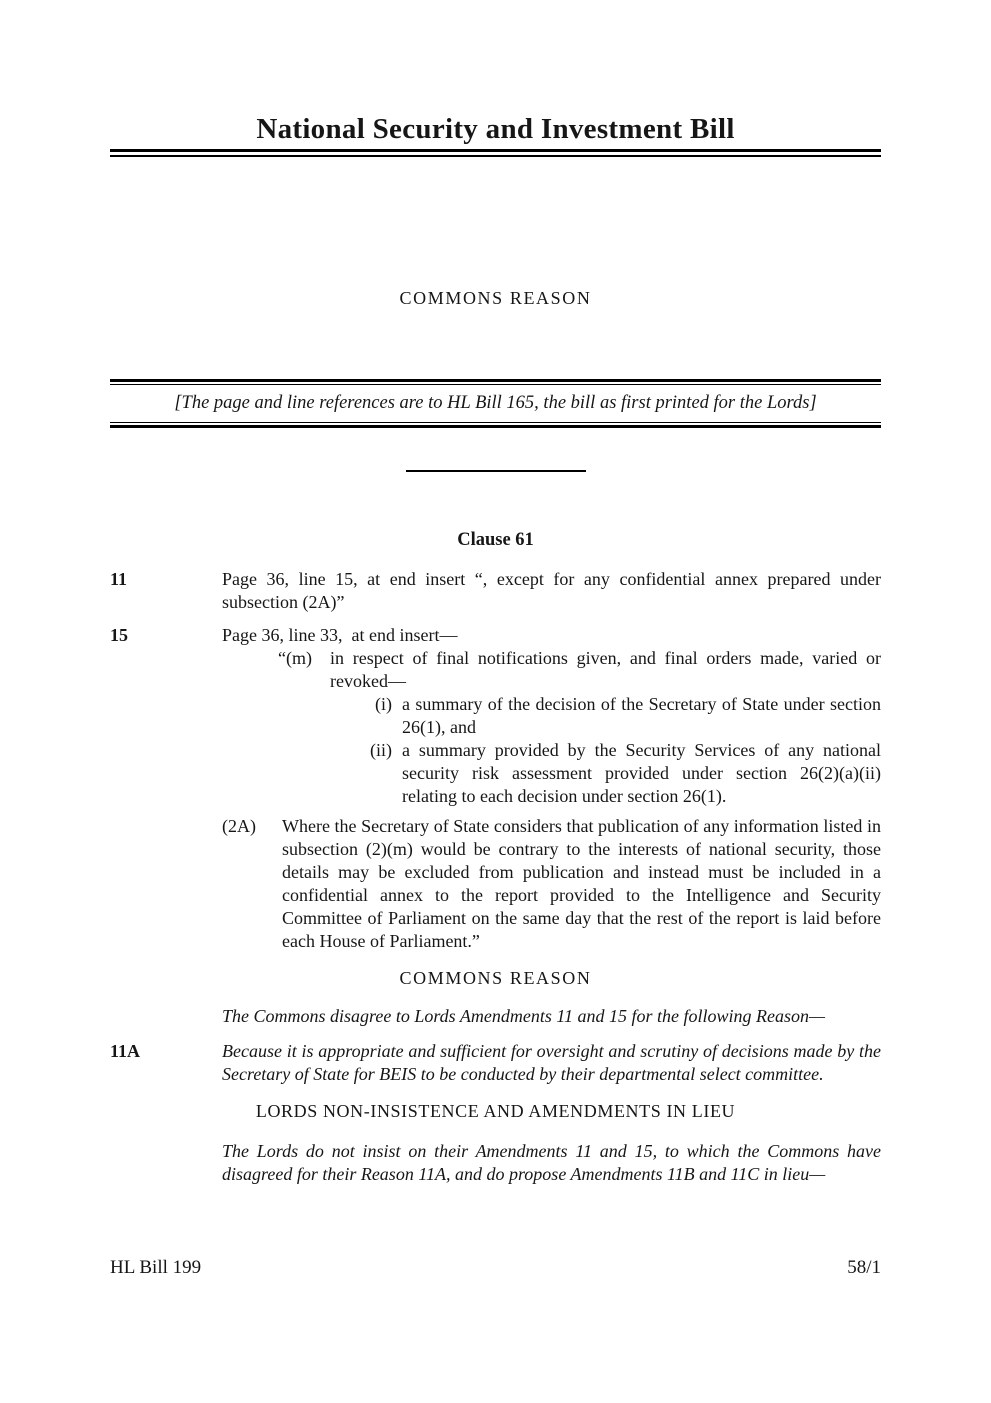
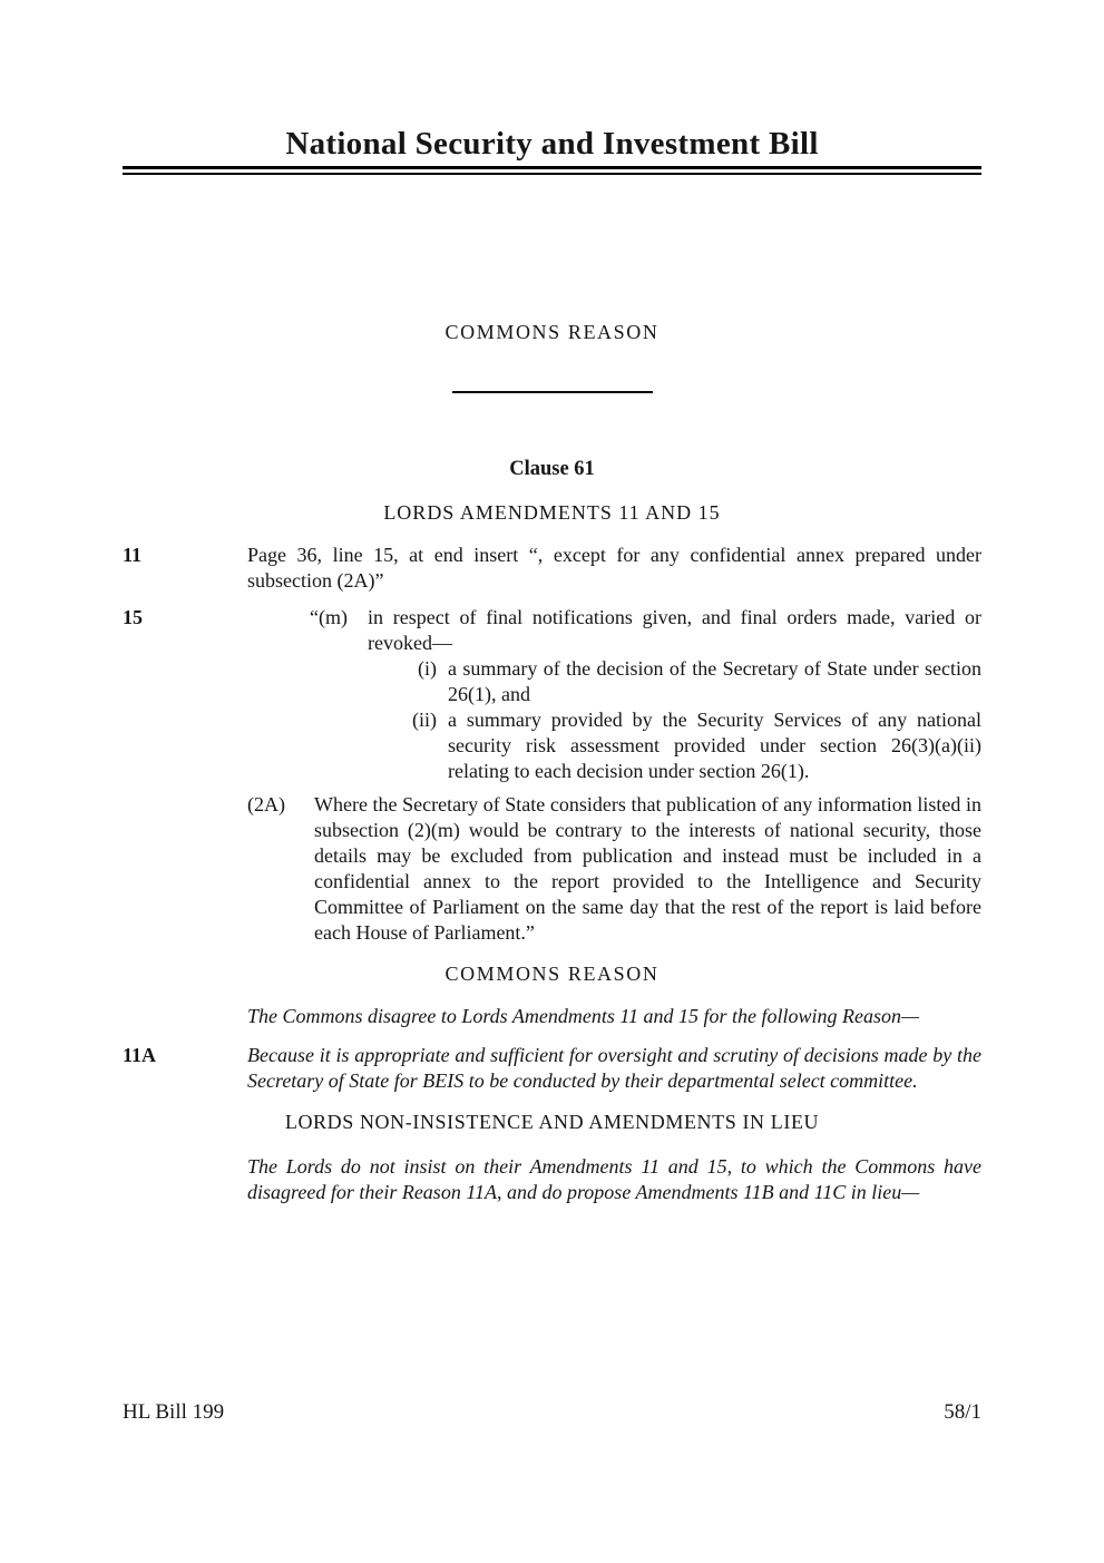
  National Security and Investment Bill
  COMMONS REASON
- [The page and line references are to HL Bill 165, the bill as first printed for the Lords]
  Clause 61
+ LORDS AMENDMENTS 11 AND 15
  11
  Page 36, line 15, at end insert “, except for any confidential annex prepared under subsection (2A)”
  15
- Page 36, line 33, at end insert—
  “(m)
  in respect of final notifications given, and final orders made, varied or revoked—
  (i)
  a summary of the decision of the Secretary of State under section 26(1), and
  (ii)
- a summary provided by the Security Services of any national security risk assessment provided under section 26(2)(a)(ii) relating to each decision under section 26(1).
+ a summary provided by the Security Services of any national security risk assessment provided under section 26(3)(a)(ii) relating to each decision under section 26(1).
  (2A)
  Where the Secretary of State considers that publication of any information listed in subsection (2)(m) would be contrary to the interests of national security, those details may be excluded from publication and instead must be included in a confidential annex to the report provided to the Intelligence and Security Committee of Parliament on the same day that the rest of the report is laid before each House of Parliament.”
  COMMONS REASON
  The Commons disagree to Lords Amendments 11 and 15 for the following Reason—
  11A
  Because it is appropriate and sufficient for oversight and scrutiny of decisions made by the Secretary of State for BEIS to be conducted by their departmental select committee.
  LORDS NON-INSISTENCE AND AMENDMENTS IN LIEU
  The Lords do not insist on their Amendments 11 and 15, to which the Commons have disagreed for their Reason 11A, and do propose Amendments 11B and 11C in lieu—
  HL Bill 199
  58/1
